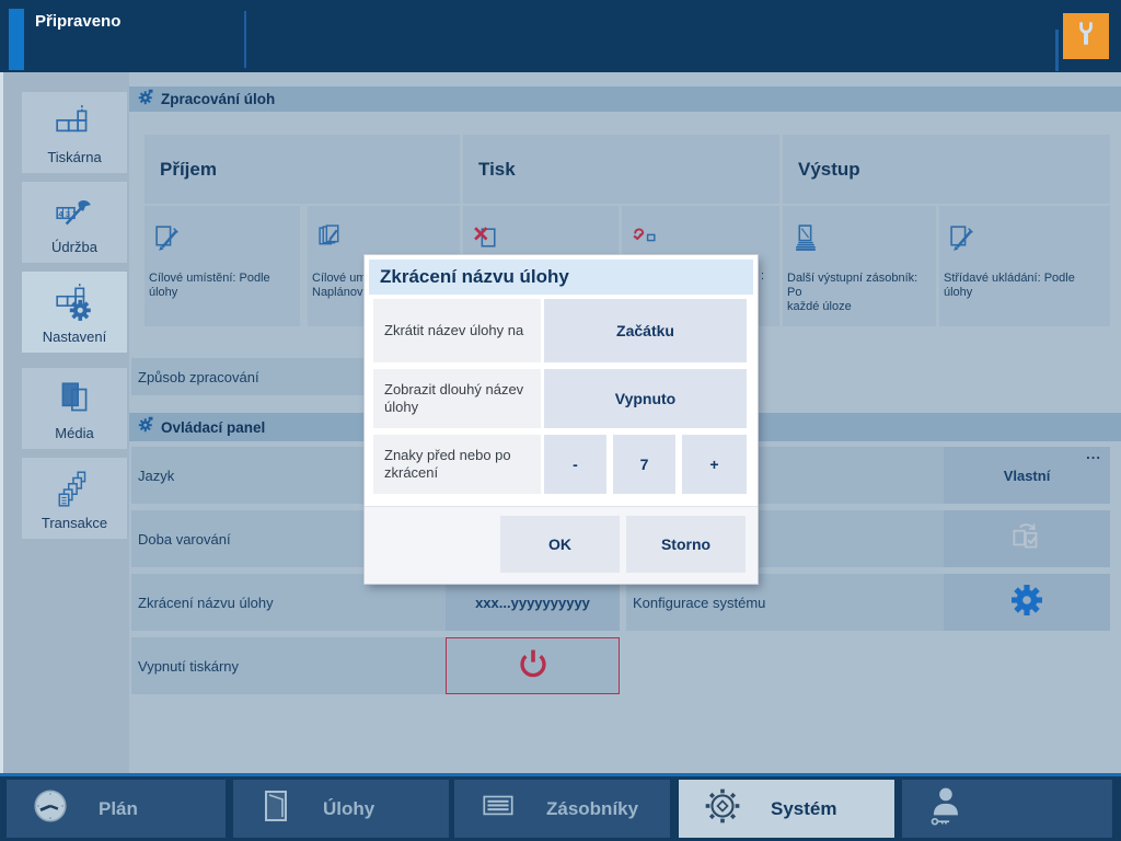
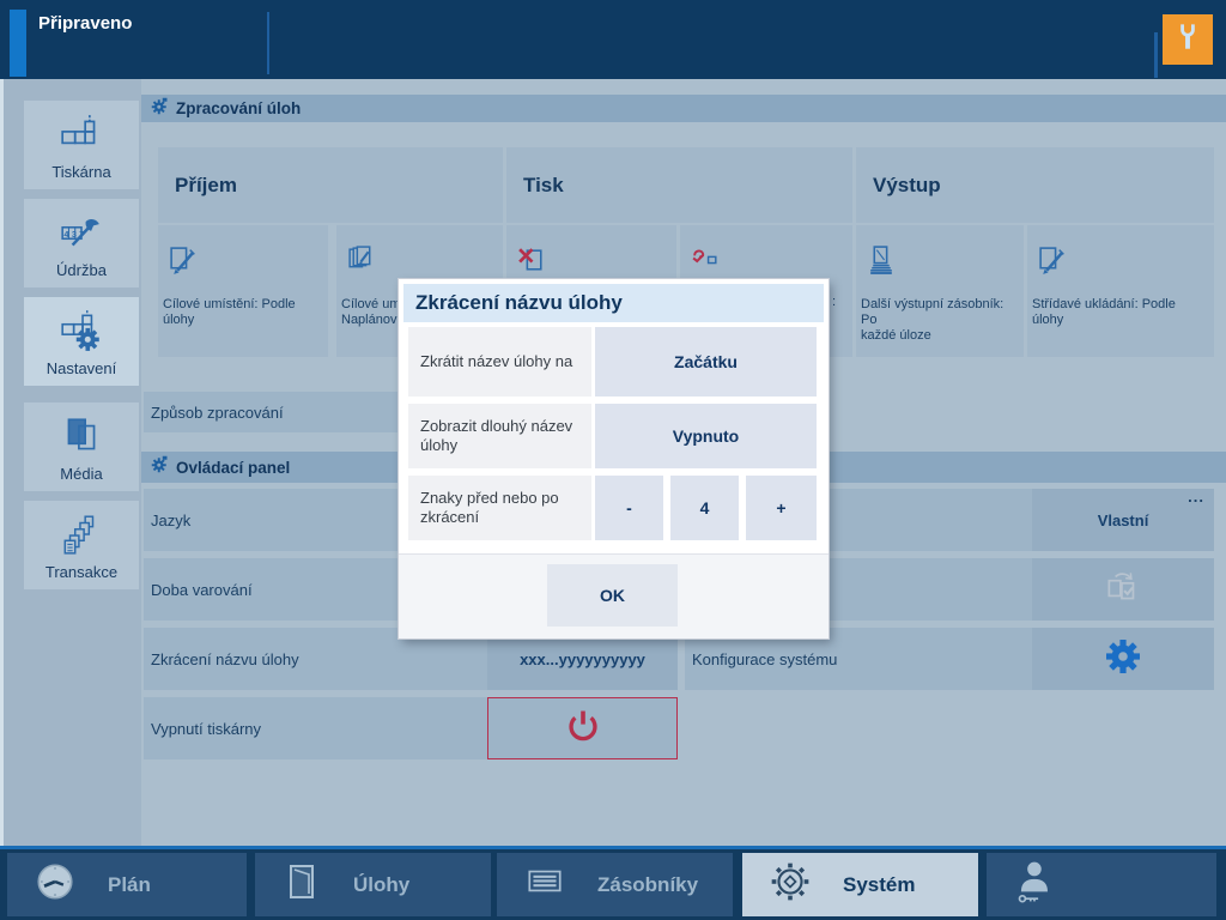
  Připraveno
  Tiskárna
  Údržba
  Nastavení
  Média
  Transakce
  Zpracování úloh
  Příjem
  Tisk
  Výstup
  Cílové umístění: Podle úlohy
  Další výstupní zásobník: Po
  každé úloze
  Střídavé ukládání: Podle
  úlohy
  :
  Způsob zpracování
  Ovládací panel
  Jazyk
  Doba varování
  Zkrácení názvu úlohy
  xxx...yyyyyyyyyy
  Vypnutí tiskárny
  Vlastní
  ...
  Konfigurace systému
  Zkrácení názvu úlohy
  Zkrátit název úlohy na
  Začátku
  Zobrazit dlouhý název úlohy
  Vypnuto
  Znaky před nebo po zkrácení
  -
- 7
+ 4
  +
  OK
- Storno
  Plán
  Úlohy
  Zásobníky
  Systém
